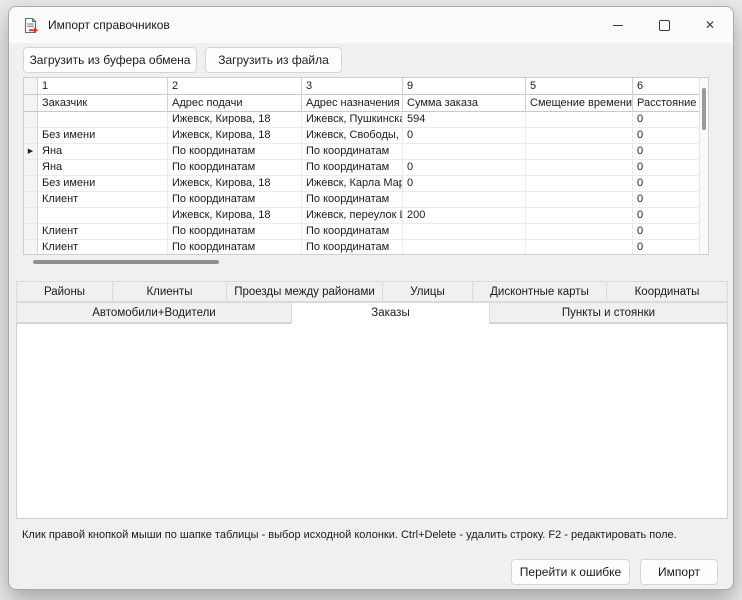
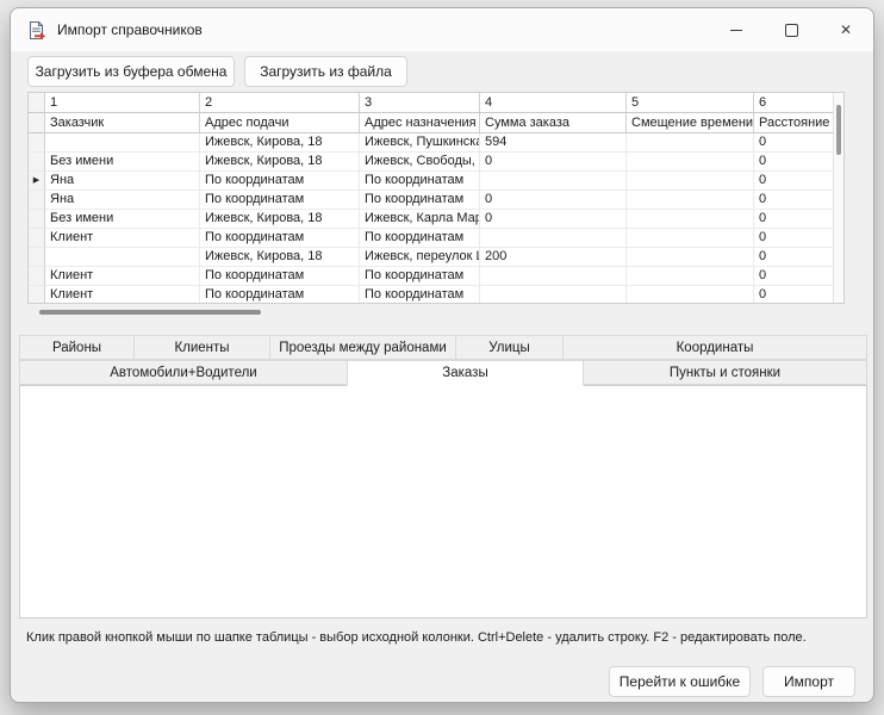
  Импорт справочников
  ✕
  Загрузить из буфера обмена
  Загрузить из файла
  1
  2
  3
- 9
+ 4
  5
  6
  Заказчик
  Адрес подачи
  Адрес назначения
  Сумма заказа
  Смещение времени
  Ижевск, Кирова, 18
  Ижевск, Пушкинска
  594
  0
  Без имени
  Ижевск, Кирова, 18
  Ижевск, Свободы,
  0
  0
  Яна
  По координатам
  По координатам
  0
  Яна
  По координатам
  По координатам
  0
  0
  Без имени
  Ижевск, Кирова, 18
  Ижевск, Карла Мар
  0
  0
  Клиент
  По координатам
  По координатам
  0
  Ижевск, Кирова, 18
  200
  0
  Клиент
  По координатам
  По координатам
  0
  Клиент
  По координатам
  По координатам
  0
  Районы
  Клиенты
  Проезды между районами
  Улицы
- Дисконтные карты
  Координаты
  Автомобили+Водители
  Заказы
  Пункты и стоянки
  Клик правой кнопкой мыши по шапке таблицы - выбор исходной колонки. Ctrl+Delete - удалить строку. F2 - редактировать поле.
  Перейти к ошибке
  Импорт
